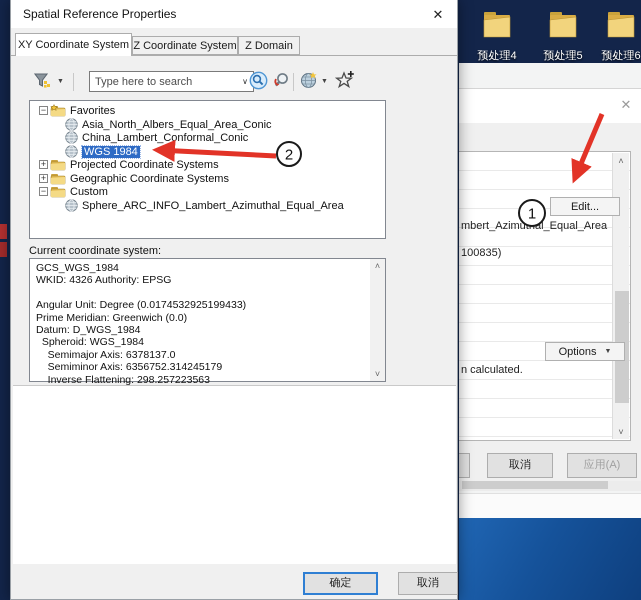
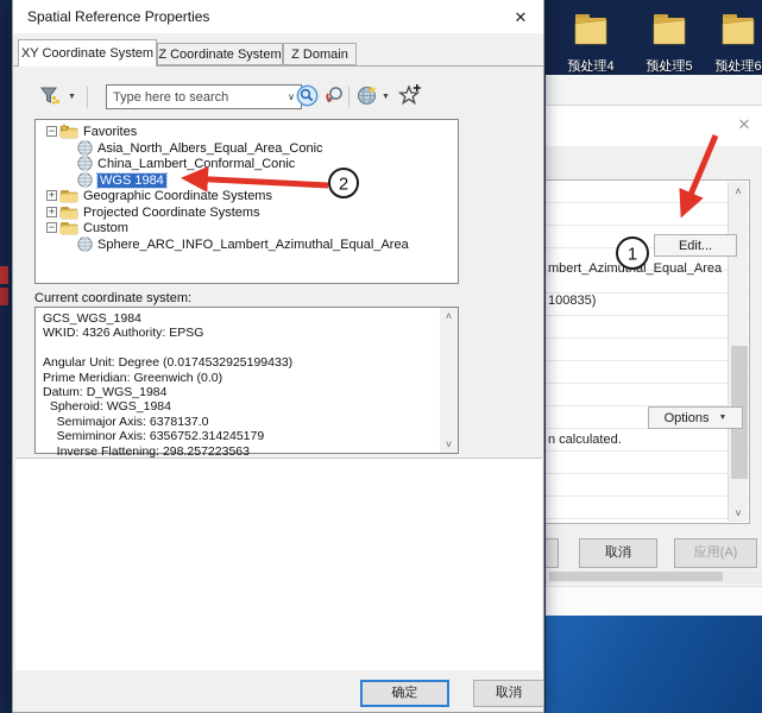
  预处理4
  预处理5
  预处理6
  ✕
  ˄
  ˅
  Edit...
  mbert_Azimual_Equal_Area
  100835)
  Options
  n calculated.
  取消
  应用(A)
  Spatial Reference Properties
  ✕
  XY Coordinate System
  Z Coordinate System
  Z Domain
  Type here to search
  ∨
  −
  Favorites
  Asia_North_Albers_Equal_Area_Conic
  China_Lambert_Conformal_Conic
  WGS 1984
  +
- Projected Coordinate Systems
+ Geographic Coordinate Systems
  +
- Geographic Coordinate Systems
+ Projected Coordinate Systems
  −
  Custom
  Sphere_ARC_INFO_Lambert_Azimuthal_Equal_Area
  Current coordinate system:
  GCS_WGS_1984
  WKID: 4326 Authority: EPSG
  Angular Unit: Degree (0.0174532925199433)
  Prime Meridian: Greenwich (0.0)
  Datum: D_WGS_1984
  Spheroid: WGS_1984
  Semimajor Axis: 6378137.0
  Semiminor Axis: 6356752.314245179
  Inverse Flattening: 298.257223563
  ˄
  ˅
  确定
  取消
  2
  1
